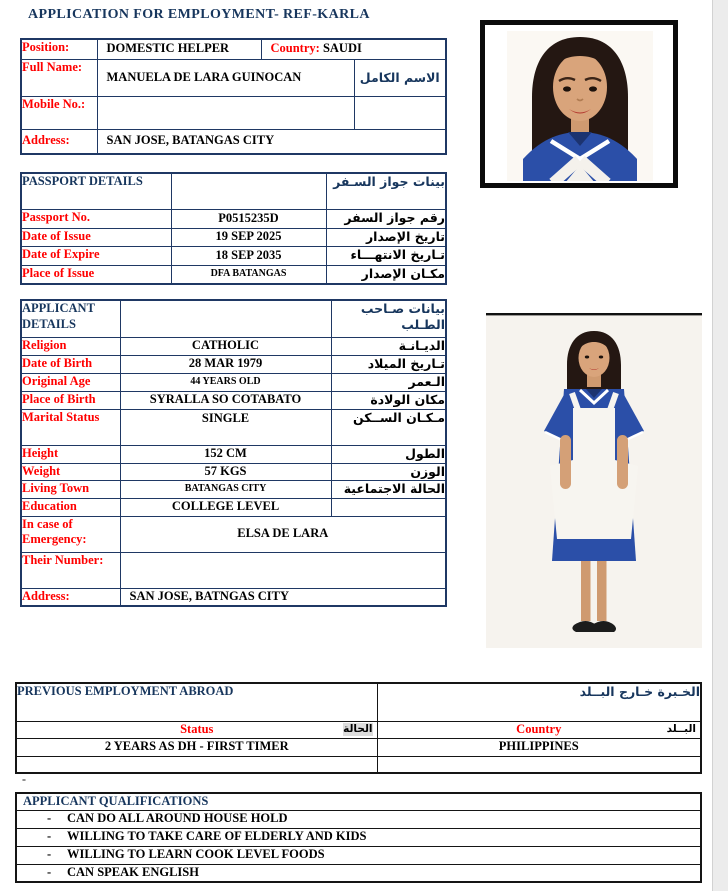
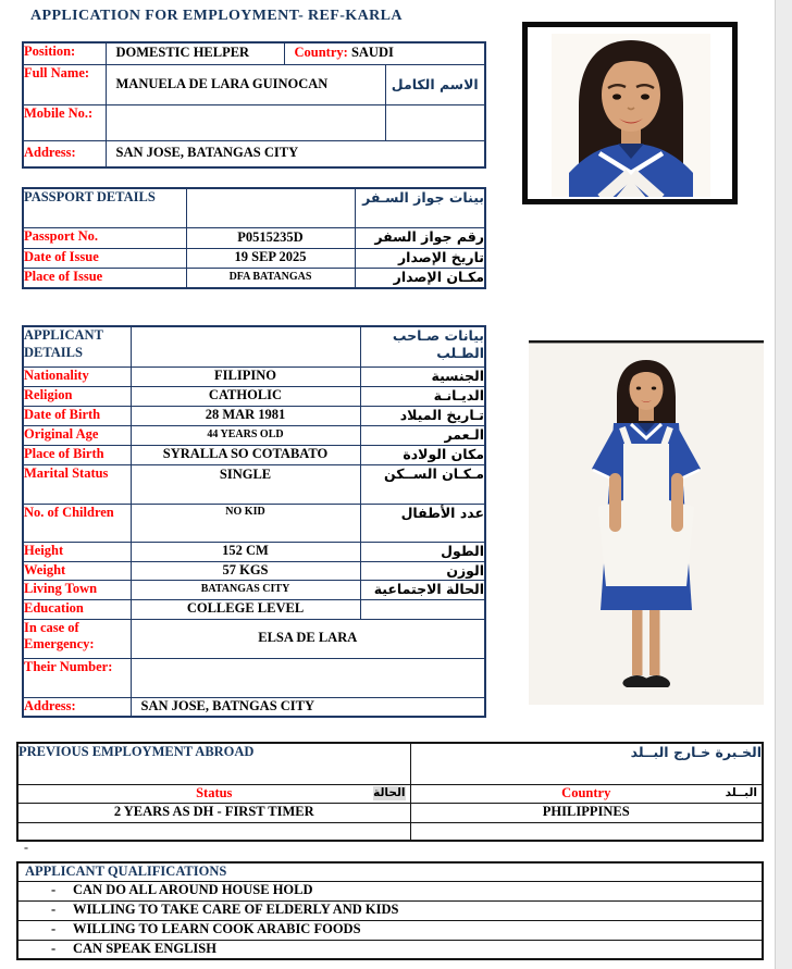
  APPLICATION FOR EMPLOYMENT- REF-KARLA
  Position:	DOMESTIC HELPER	Country: SAUDI
  Full Name:	MANUELA DE LARA GUINOCAN	الاسم الكامل
  Mobile No.:
  Address:	SAN JOSE, BATANGAS CITY
  PASSPORT DETAILS		بينات جواز السـفر
  Passport No.	P0515235D	رقم جواز السفر
  Date of Issue	19 SEP 2025	تاريخ الإصدار
- Date of Expire	18 SEP 2035	تـاريخ الانتهـــاء
  Place of Issue	DFA BATANGAS	مكـان الإصدار
  APPLICANT DETAILS		بيانات صـاحب الطـلب
+ Nationality	FILIPINO	الجنسية
  Religion	CATHOLIC	الديـانـة
- Date of Birth	28 MAR 1979	تـاريخ الميلاد
+ Date of Birth	28 MAR 1981	تـاريخ الميلاد
  Original Age	44 YEARS OLD	الـعمر
  Place of Birth	SYRALLA SO COTABATO	مكان الولادة
  Marital Status	SINGLE	مـكـان الســكن
+ No. of Children	NO KID	عدد الأطفال
  Height	152 CM	الطول
  Weight	57 KGS	الوزن
  Living Town	BATANGAS CITY	الحالة الاجتماعية
  Education	COLLEGE LEVEL
  In case of Emergency:	ELSA DE LARA
  Their Number:
  Address:	SAN JOSE, BATNGAS CITY
  PREVIOUS EMPLOYMENT ABROAD	الخـبرة خـارج البــلد
  Status الحالة	Country البــلد
  2 YEARS AS DH - FIRST TIMER	PHILIPPINES
  -
  APPLICANT QUALIFICATIONS
  - CAN DO ALL AROUND HOUSE HOLD
  - WILLING TO TAKE CARE OF ELDERLY AND KIDS
- - WILLING TO LEARN COOK LEVEL FOODS
+ - WILLING TO LEARN COOK ARABIC FOODS
  - CAN SPEAK ENGLISH
